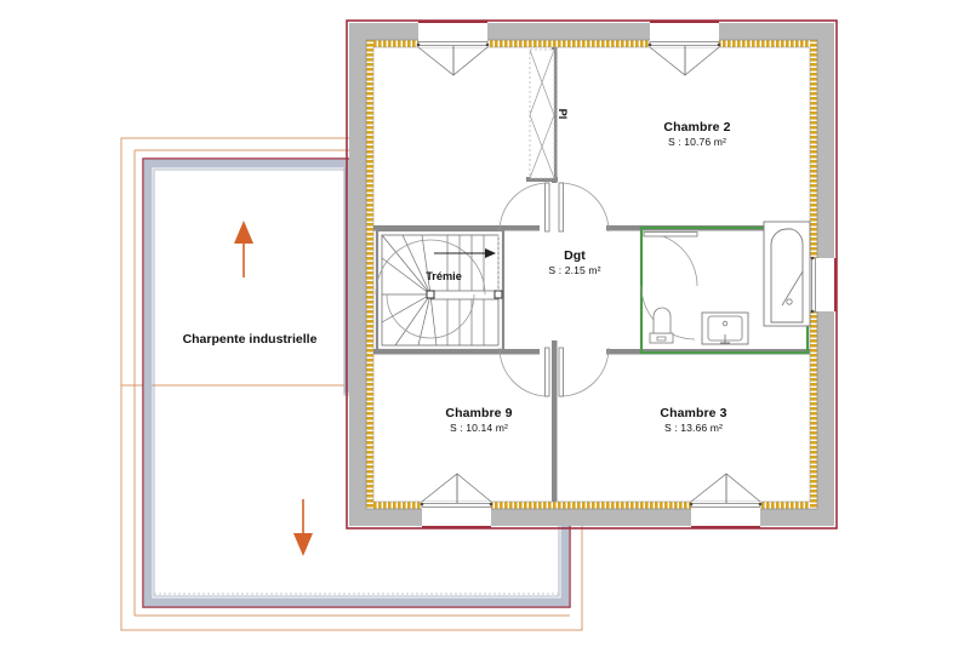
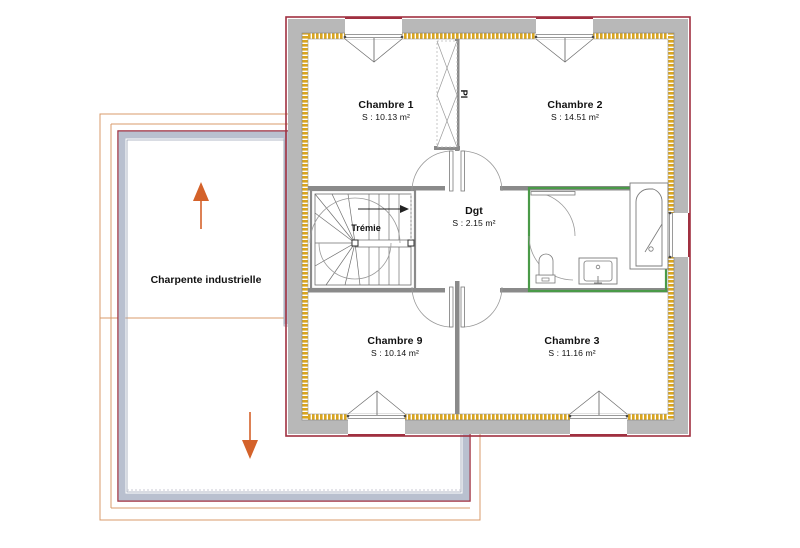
+ Chambre 1
+ S : 10.13 m²
  Chambre 2
- S : 10.76 m²
+ S : 14.51 m²
  Chambre 3
- S : 13.66 m²
+ S : 11.16 m²
  Chambre 9
  S : 10.14 m²
  Dgt
  S : 2.15 m²
  Trémie
  Charpente industrielle
